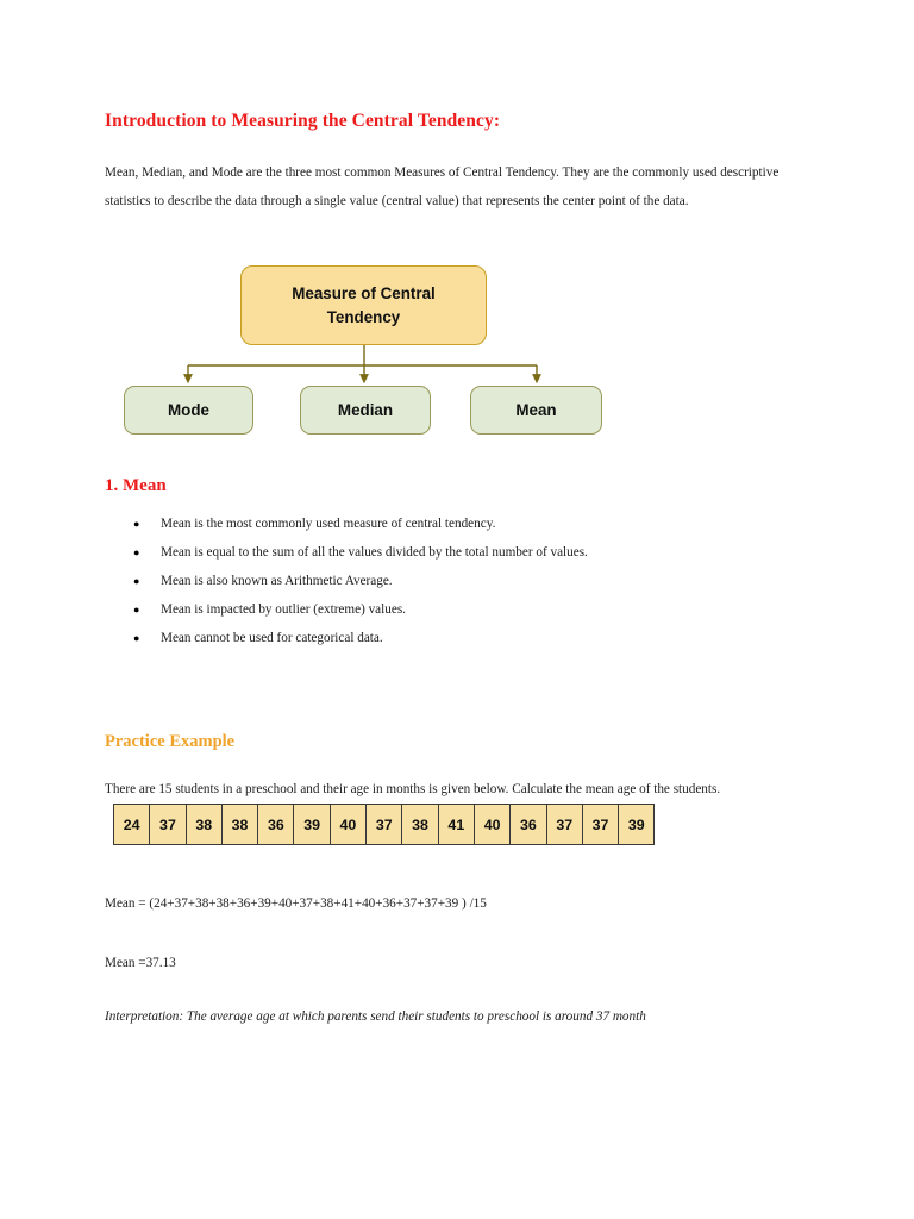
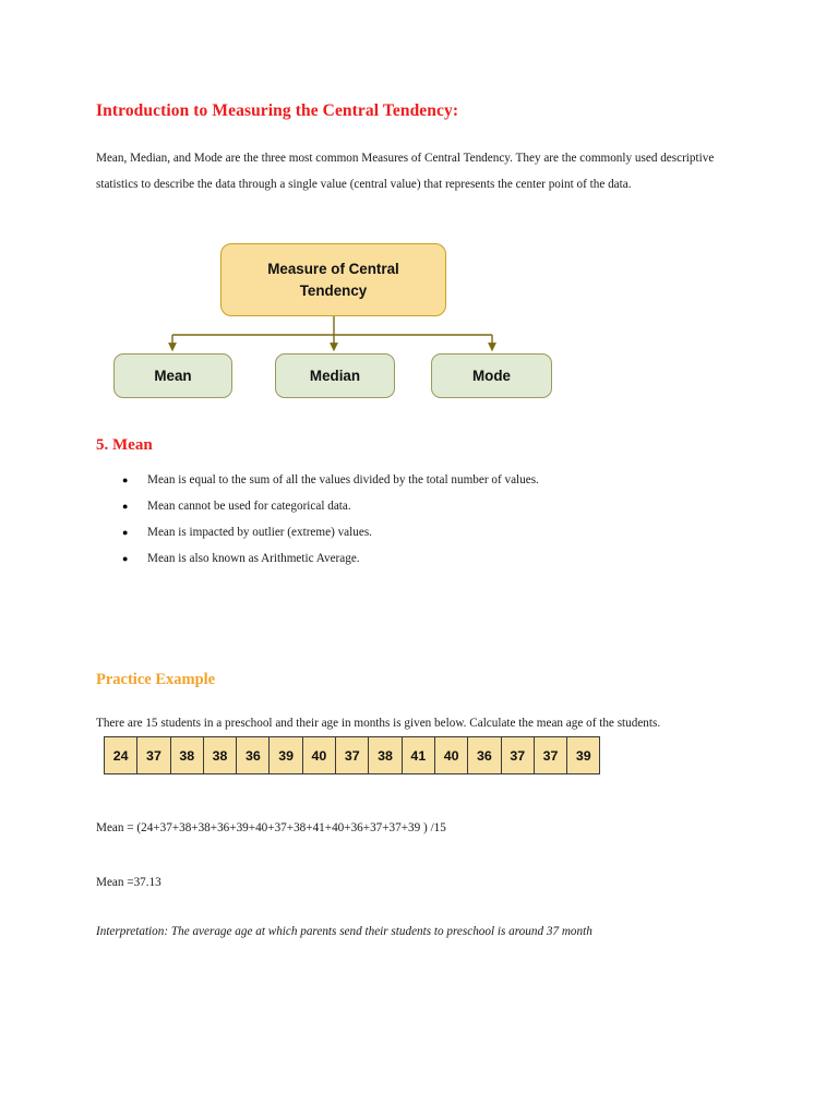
  Introduction to Measuring the Central Tendency:
  Mean, Median, and Mode are the three most common Measures of Central Tendency. They are the commonly used descriptive statistics to describe the data through a single value (central value) that represents the center point of the data.
  Measure of Central
  Tendency
- Mode
+ Mean
  Median
- Mean
+ Mode
- 1. Mean
+ 5. Mean
- Mean is the most commonly used measure of central tendency.
  Mean is equal to the sum of all the values divided by the total number of values.
- Mean is also known as Arithmetic Average.
+ Mean cannot be used for categorical data.
  Mean is impacted by outlier (extreme) values.
- Mean cannot be used for categorical data.
+ Mean is also known as Arithmetic Average.
  Practice Example
  There are 15 students in a preschool and their age in months is given below. Calculate the mean age of the students.
  24	37	38	38	36	39	40	37	38	41	40	36	37	37	39
  Mean = (24+37+38+38+36+39+40+37+38+41+40+36+37+37+39 ) /15
  Mean =37.13
  Interpretation: The average age at which parents send their students to preschool is around 37 month
